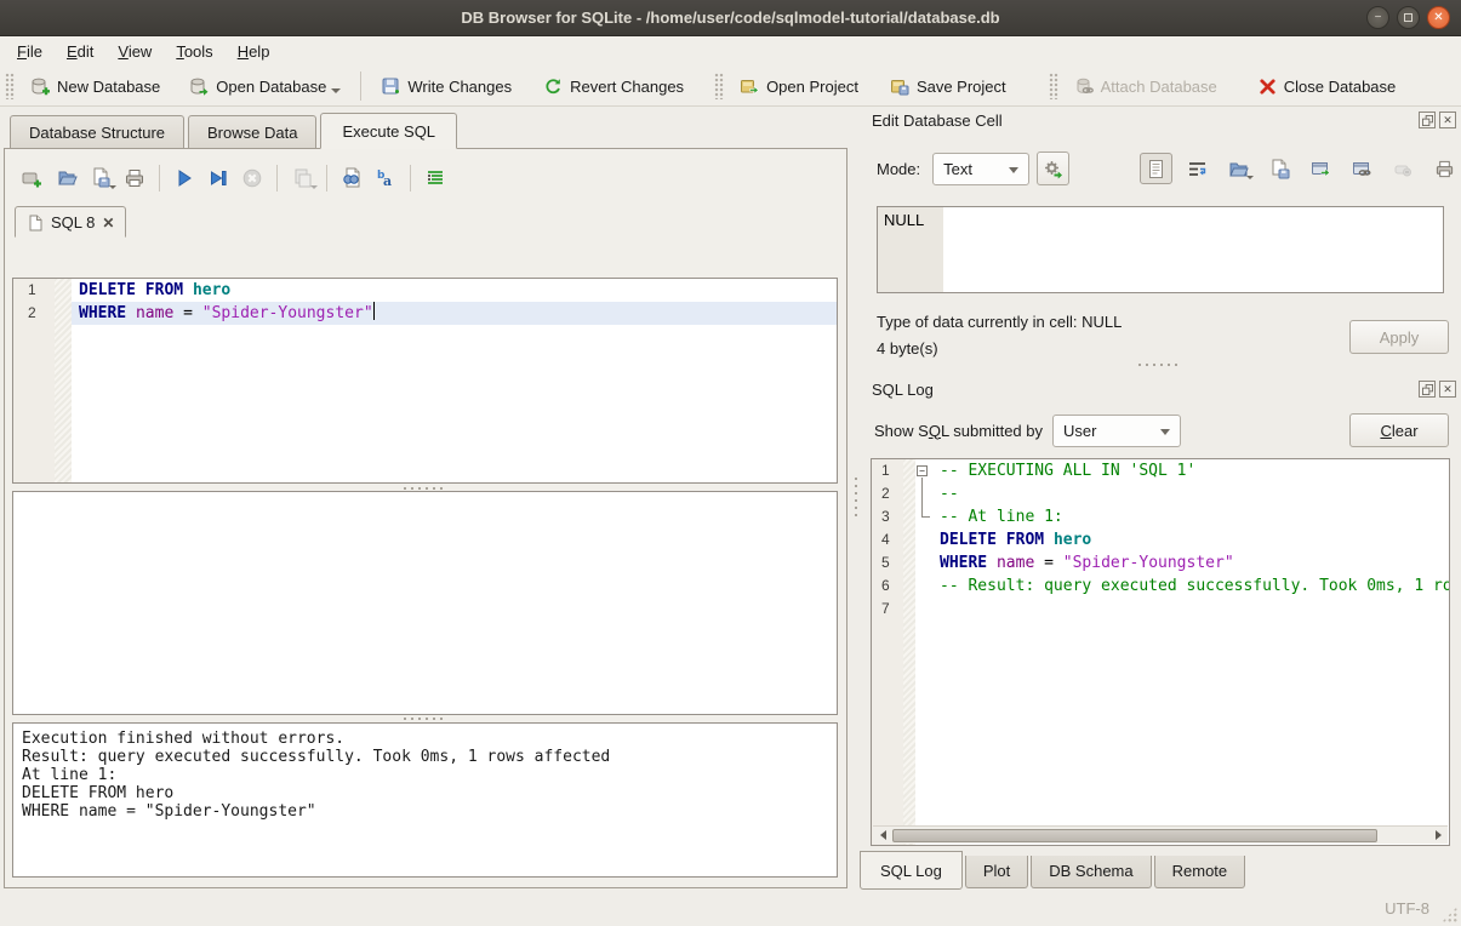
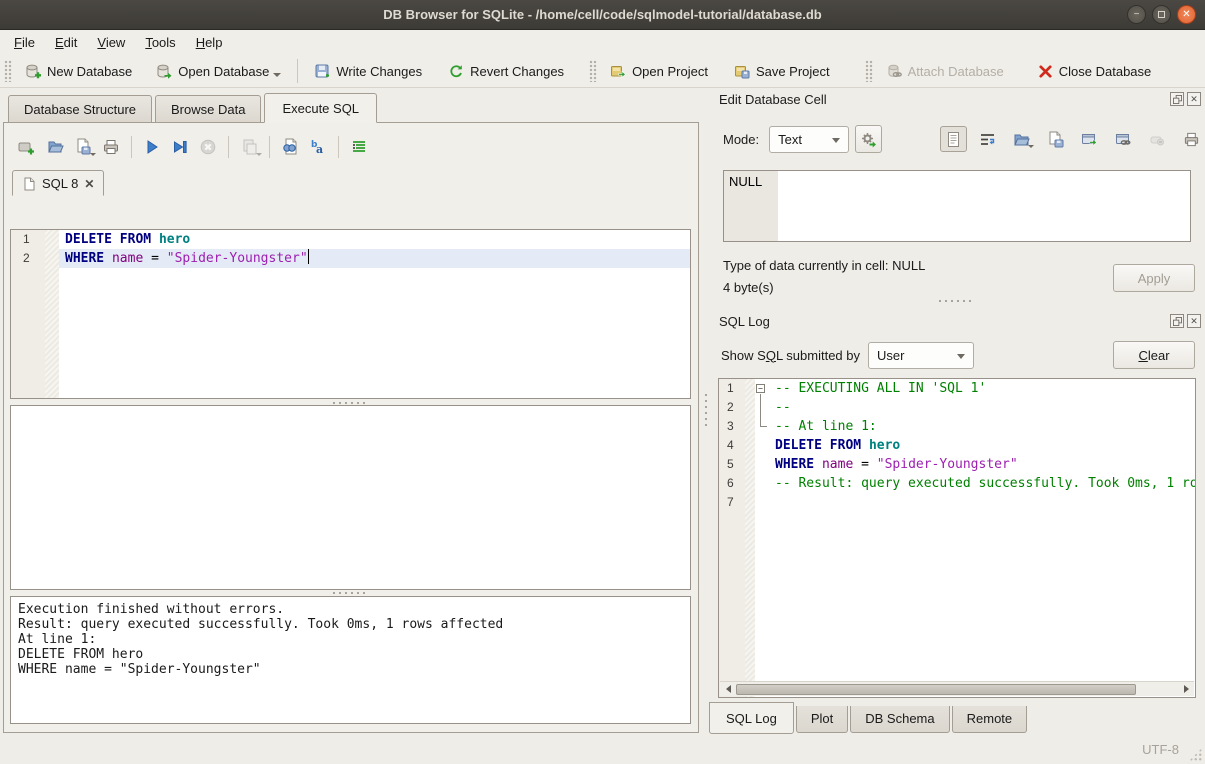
- DB Browser for SQLite - /home/user/code/sqlmodel-tutorial/database.db
+ DB Browser for SQLite - /home/cell/code/sqlmodel-tutorial/database.db
  −
  ✕
  File
  Edit
  View
  Tools
  Help
  New Database
  Open Database
  Write Changes
  Revert Changes
  Open Project
  Save Project
  Attach Database
  Close Database
  Database Structure
  Browse Data
  Execute SQL
  b
  a
  SQL 8
  ✕
  1
  DELETE FROM hero
  2
  WHERE name = "Spider-Youngster"
  Execution finished without errors.
  Result: query executed successfully. Took 0ms, 1 rows affected
  At line 1:
  DELETE FROM hero
  WHERE name = "Spider-Youngster"
  Edit Database Cell
  ✕
  Mode:
  Text
  NULL
  Type of data currently in cell: NULL
  4 byte(s)
  Apply
  SQL Log
  ✕
  Show SQL submitted by
  User
  C
  lear
  1
  −
  -- EXECUTING ALL IN 'SQL 1'
  2
  --
  3
  -- At line 1:
  4
  DELETE FROM hero
  5
  WHERE name = "Spider-Youngster"
  6
  -- Result: query executed successfully. Took 0ms, 1 ro
  7
  SQL Log
  Plot
  DB Schema
  Remote
  UTF-8
